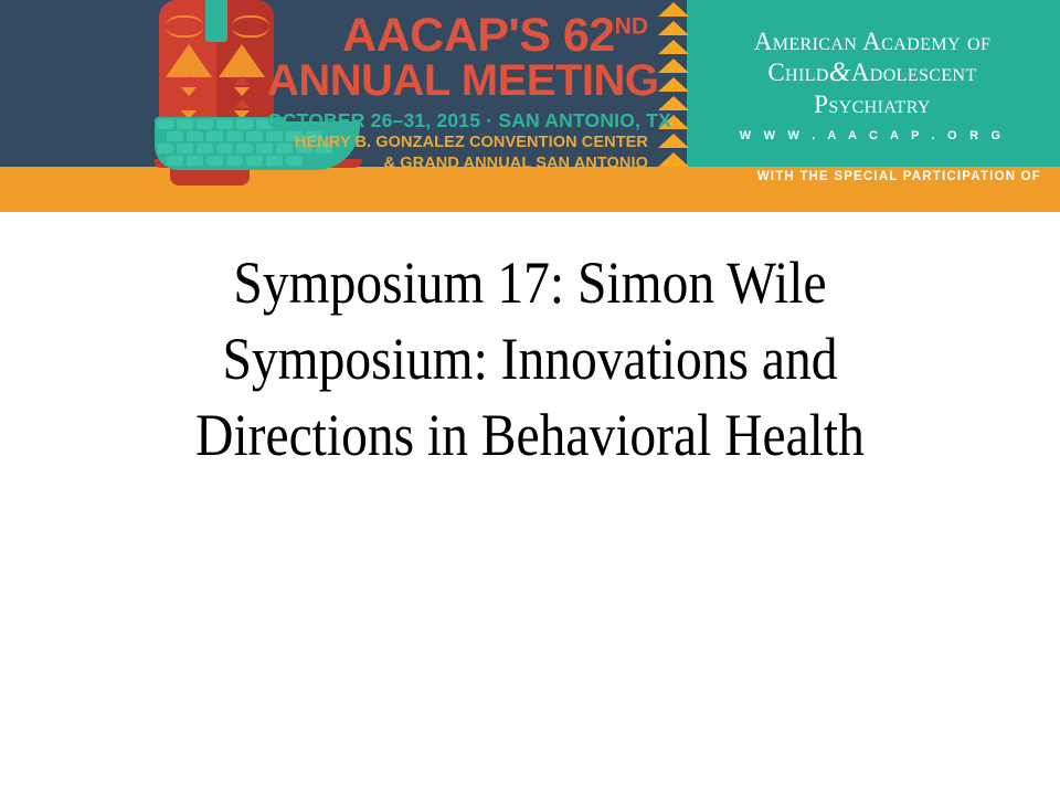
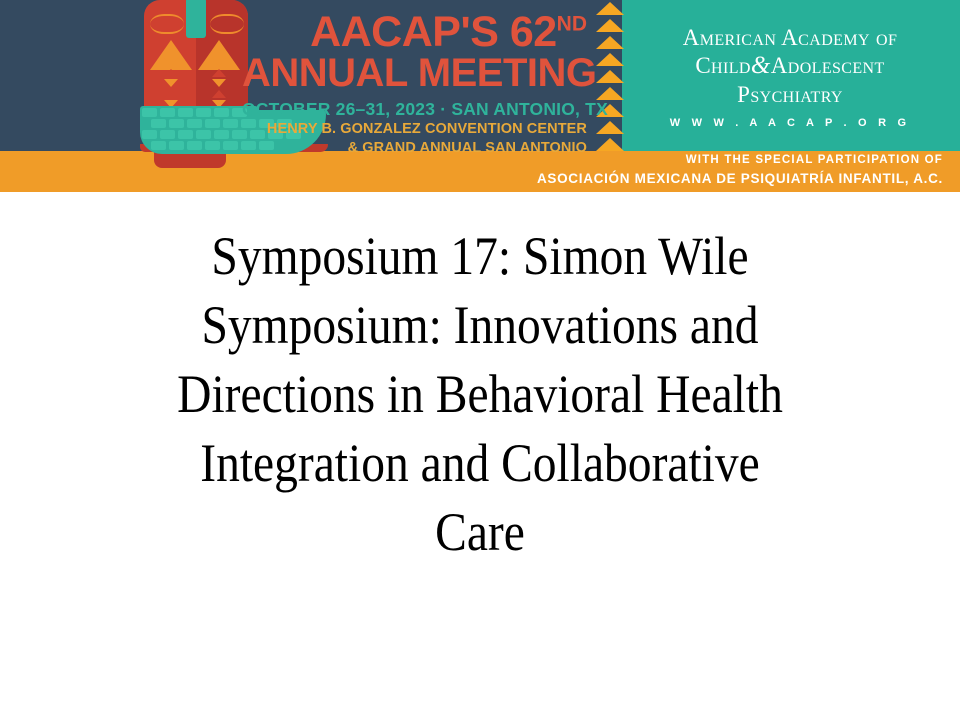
  AACAP'S 62ND
  ANNUAL MEETING
- OCTOBER 26–31, 2015 · SAN ANTONIO, TX
+ OCTOBER 26–31, 2023 · SAN ANTONIO, TX
  HENRY B. GONZALEZ CONVENTION CENTER
  & GRAND ANNUAL SAN ANTONIO
  American Academy of
  Child&Adolescent
  Psychiatry
  W W W . A A C A P . O R G
  WITH THE SPECIAL PARTICIPATION OF
+ ASOCIACIÓN MEXICANA DE PSIQUIATRÍA INFANTIL, A.C.
  Symposium 17: Simon Wile
  Symposium: Innovations and
  Directions in Behavioral Health
+ Integration and Collaborative
+ Care
